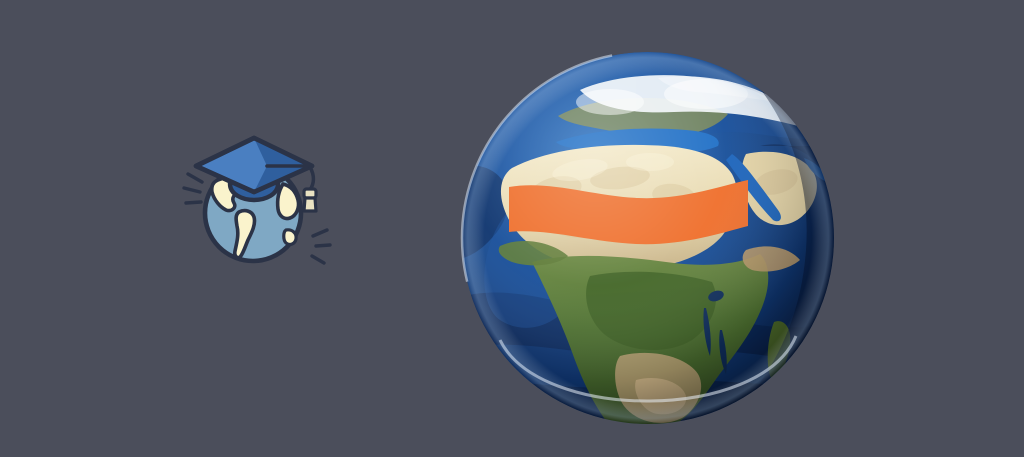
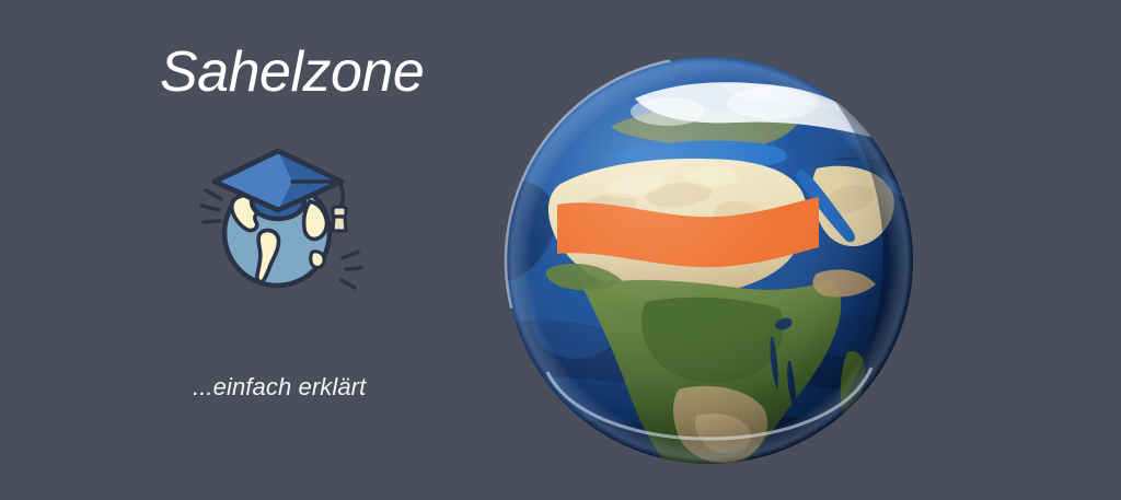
+ Sahelzone
+ ...einfach erklärt
